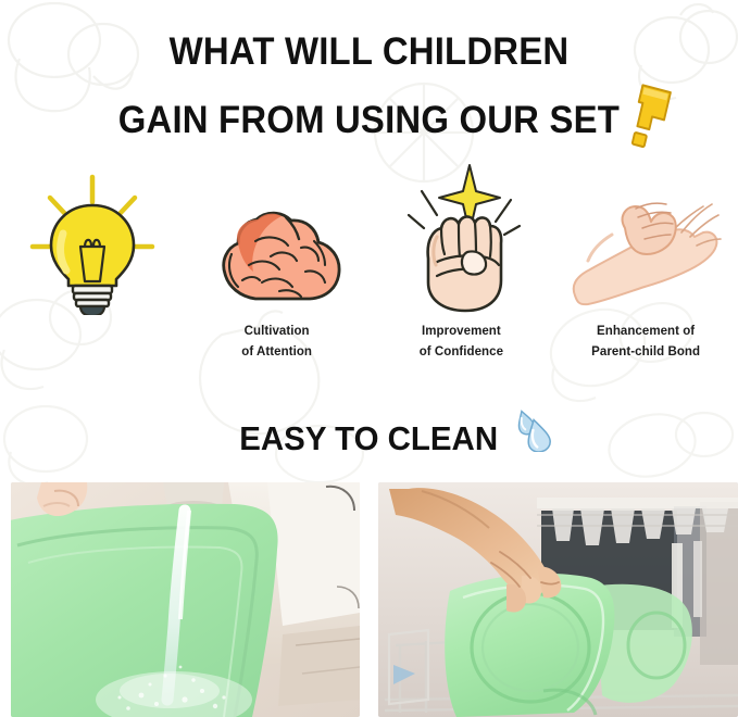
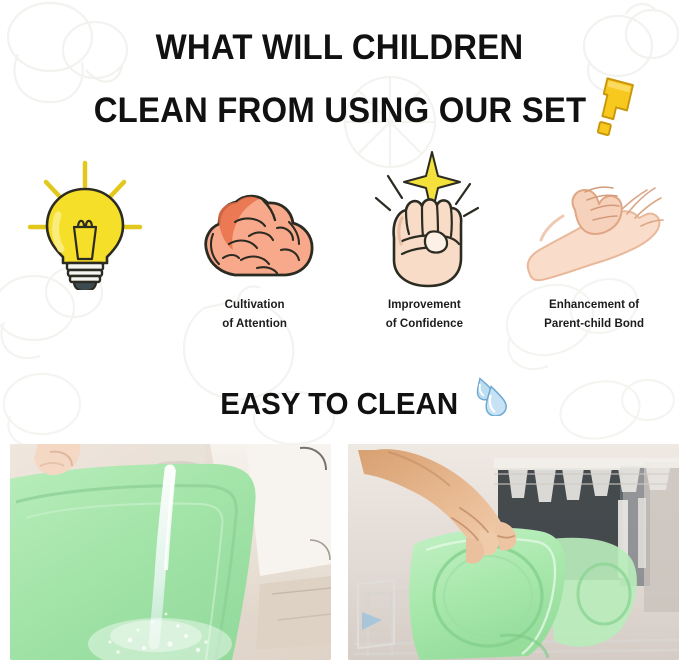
  WHAT WILL CHILDREN
- GAIN FROM USING OUR SET
+ CLEAN FROM USING OUR SET
  Cultivation
  of Attention
  Improvement
  of Confidence
  Enhancement of
  Parent-child Bond
  EASY TO CLEAN
